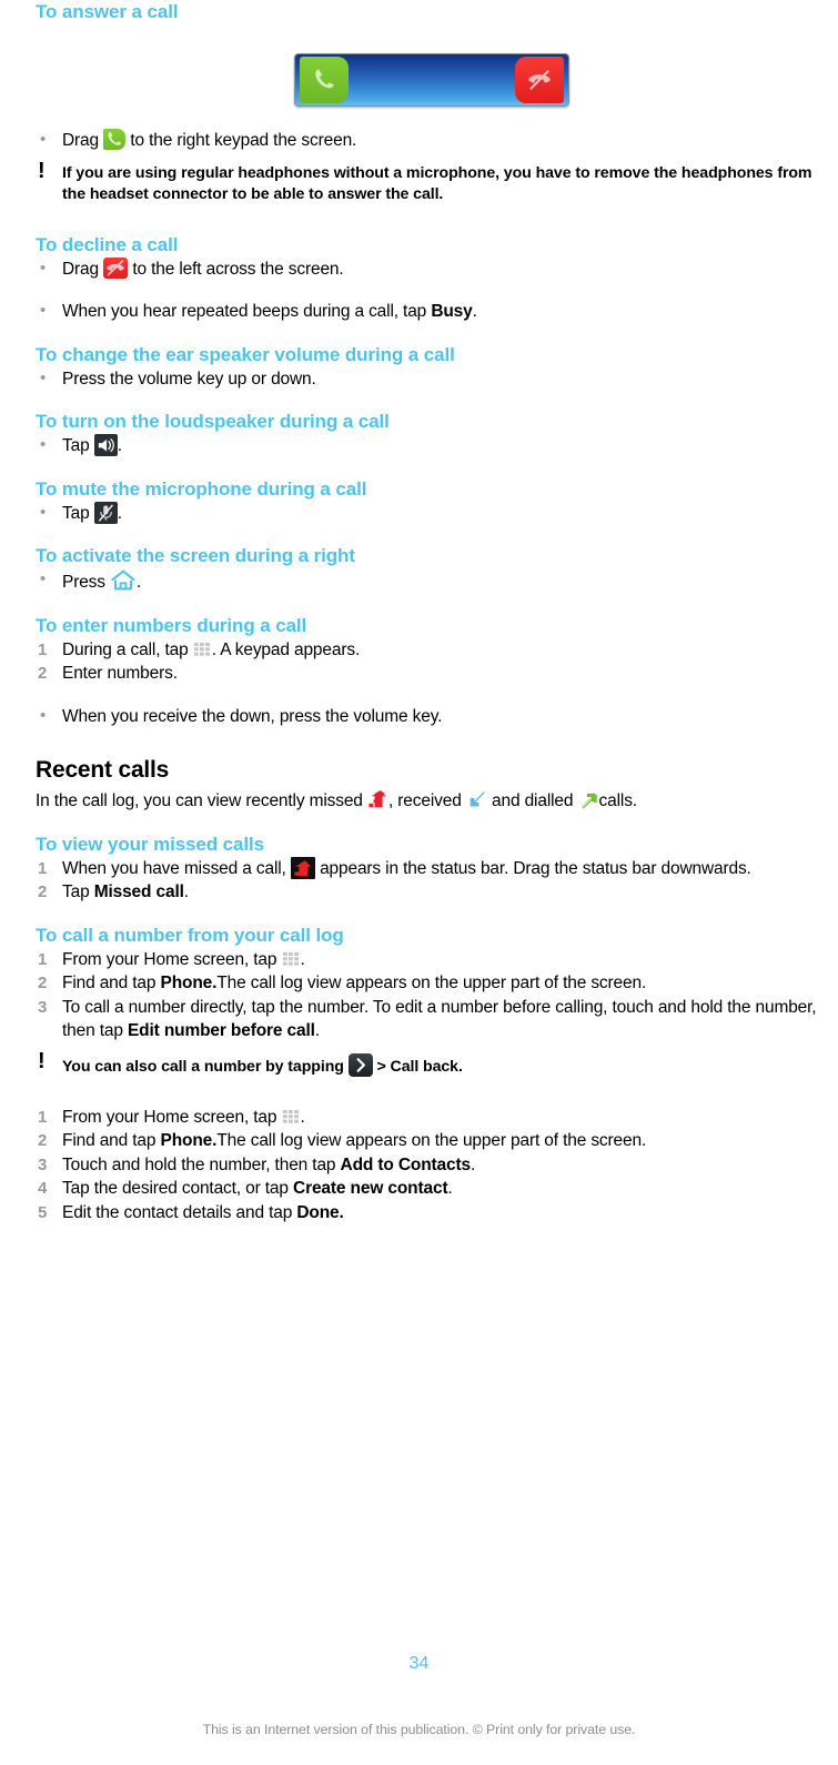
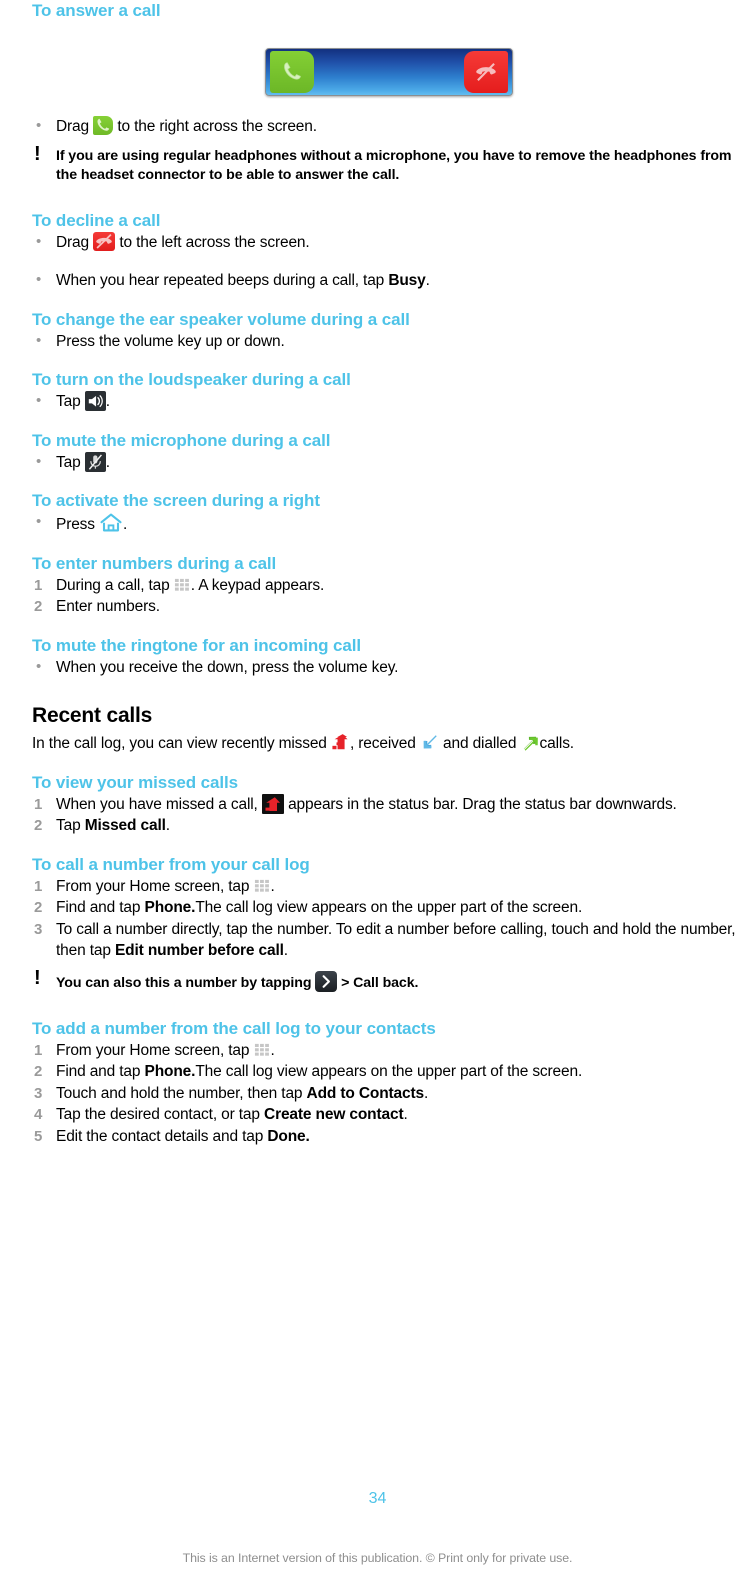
  To answer a call
- Drag to the right keypad the screen.
+ Drag to the right across the screen.
  !
  If you are using regular headphones without a microphone, you have to remove the headphones from the headset connector to be able to answer the call.
  To decline a call
  Drag to the left across the screen.
  When you hear repeated beeps during a call, tap Busy.
  To change the ear speaker volume during a call
  Press the volume key up or down.
  To turn on the loudspeaker during a call
  Tap .
  To mute the microphone during a call
  Tap .
  To activate the screen during a right
  Press .
  To enter numbers during a call
  1
  During a call, tap . A keypad appears.
  2
  Enter numbers.
+ To mute the ringtone for an incoming call
  When you receive the down, press the volume key.
  Recent calls
  In the call log, you can view recently missed , received and dialled calls.
  To view your missed calls
  1
  When you have missed a call, appears in the status bar. Drag the status bar downwards.
  2
  Tap Missed call.
  To call a number from your call log
  1
  From your Home screen, tap .
  2
  Find and tap Phone.The call log view appears on the upper part of the screen.
  3
  To call a number directly, tap the number. To edit a number before calling, touch and hold the number, then tap Edit number before call.
  !
- You can also call a number by tapping > Call back.
+ You can also this a number by tapping > Call back.
+ To add a number from the call log to your contacts
  1
  From your Home screen, tap .
  2
  Find and tap Phone.The call log view appears on the upper part of the screen.
  3
  Touch and hold the number, then tap Add to Contacts.
  4
  Tap the desired contact, or tap Create new contact.
  5
  Edit the contact details and tap Done.
  34
  This is an Internet version of this publication. © Print only for private use.
